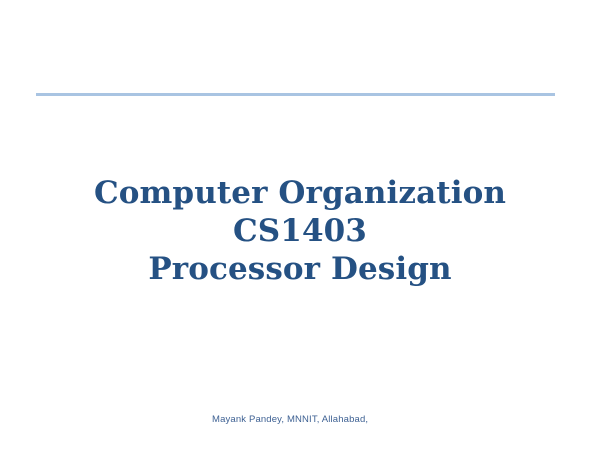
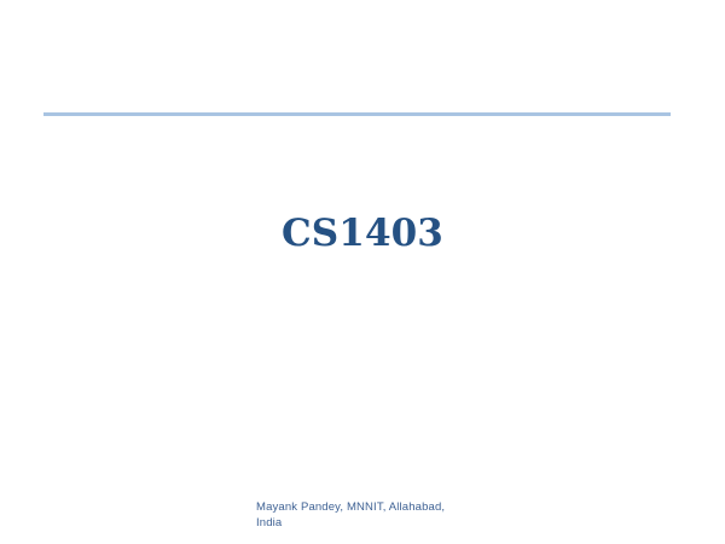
- Computer Organization
  CS1403
- Processor Design
  Mayank Pandey, MNNIT, Allahabad,
+ India
